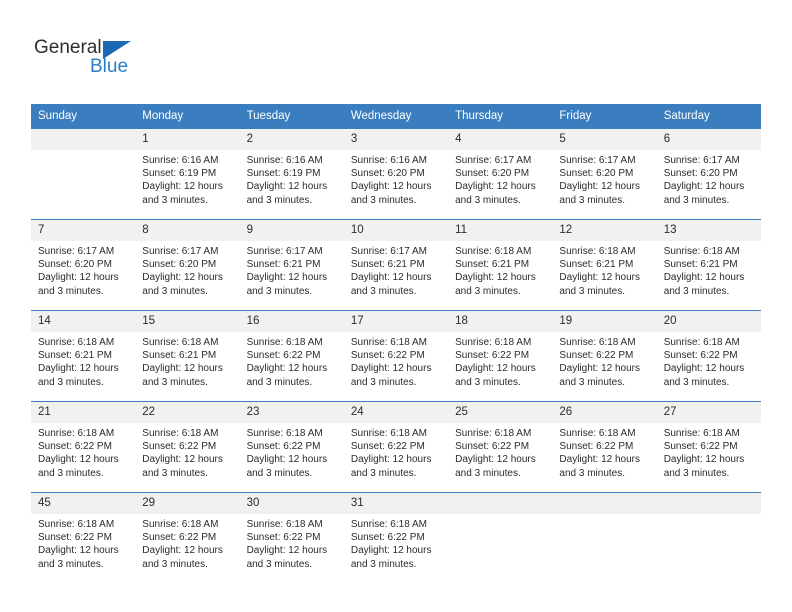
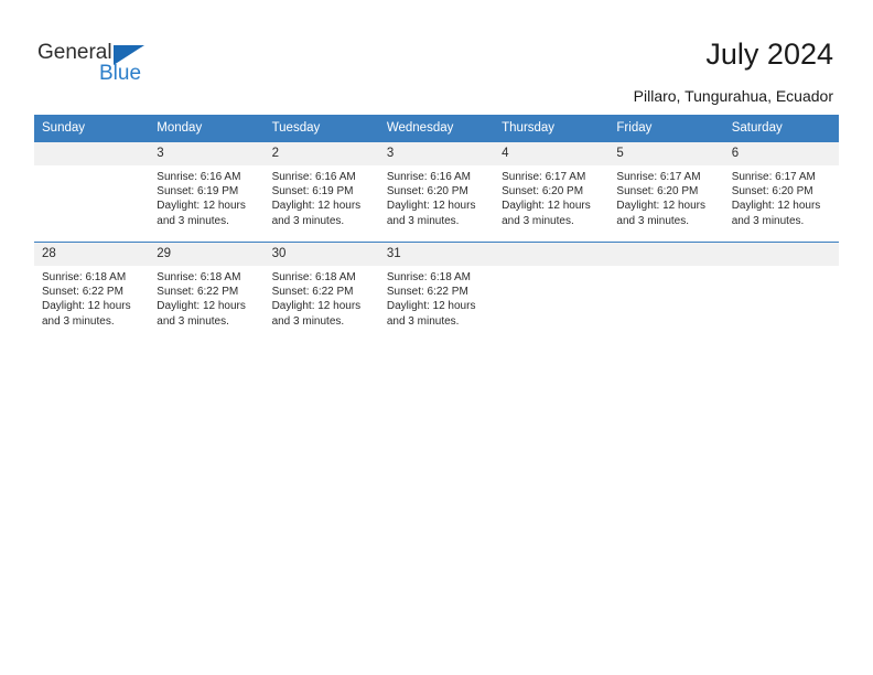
  General
  Blue
+ July 2024
+ Pillaro, Tungurahua, Ecuador
  Sunday	Monday	Tuesday	Wednesday	Thursday	Friday	Saturday
- 	1Sunrise: 6:16 AMSunset: 6:19 PMDaylight: 12 hoursand 3 minutes.	2Sunrise: 6:16 AMSunset: 6:19 PMDaylight: 12 hoursand 3 minutes.	3Sunrise: 6:16 AMSunset: 6:20 PMDaylight: 12 hoursand 3 minutes.	4Sunrise: 6:17 AMSunset: 6:20 PMDaylight: 12 hoursand 3 minutes.	5Sunrise: 6:17 AMSunset: 6:20 PMDaylight: 12 hoursand 3 minutes.	6Sunrise: 6:17 AMSunset: 6:20 PMDaylight: 12 hoursand 3 minutes.
+ 	3Sunrise: 6:16 AMSunset: 6:19 PMDaylight: 12 hoursand 3 minutes.	2Sunrise: 6:16 AMSunset: 6:19 PMDaylight: 12 hoursand 3 minutes.	3Sunrise: 6:16 AMSunset: 6:20 PMDaylight: 12 hoursand 3 minutes.	4Sunrise: 6:17 AMSunset: 6:20 PMDaylight: 12 hoursand 3 minutes.	5Sunrise: 6:17 AMSunset: 6:20 PMDaylight: 12 hoursand 3 minutes.	6Sunrise: 6:17 AMSunset: 6:20 PMDaylight: 12 hoursand 3 minutes.
- 7Sunrise: 6:17 AMSunset: 6:20 PMDaylight: 12 hoursand 3 minutes.	8Sunrise: 6:17 AMSunset: 6:20 PMDaylight: 12 hoursand 3 minutes.	9Sunrise: 6:17 AMSunset: 6:21 PMDaylight: 12 hoursand 3 minutes.	10Sunrise: 6:17 AMSunset: 6:21 PMDaylight: 12 hoursand 3 minutes.	11Sunrise: 6:18 AMSunset: 6:21 PMDaylight: 12 hoursand 3 minutes.	12Sunrise: 6:18 AMSunset: 6:21 PMDaylight: 12 hoursand 3 minutes.	13Sunrise: 6:18 AMSunset: 6:21 PMDaylight: 12 hoursand 3 minutes.
- 14Sunrise: 6:18 AMSunset: 6:21 PMDaylight: 12 hoursand 3 minutes.	15Sunrise: 6:18 AMSunset: 6:21 PMDaylight: 12 hoursand 3 minutes.	16Sunrise: 6:18 AMSunset: 6:22 PMDaylight: 12 hoursand 3 minutes.	17Sunrise: 6:18 AMSunset: 6:22 PMDaylight: 12 hoursand 3 minutes.	18Sunrise: 6:18 AMSunset: 6:22 PMDaylight: 12 hoursand 3 minutes.	19Sunrise: 6:18 AMSunset: 6:22 PMDaylight: 12 hoursand 3 minutes.	20Sunrise: 6:18 AMSunset: 6:22 PMDaylight: 12 hoursand 3 minutes.
- 21Sunrise: 6:18 AMSunset: 6:22 PMDaylight: 12 hoursand 3 minutes.	22Sunrise: 6:18 AMSunset: 6:22 PMDaylight: 12 hoursand 3 minutes.	23Sunrise: 6:18 AMSunset: 6:22 PMDaylight: 12 hoursand 3 minutes.	24Sunrise: 6:18 AMSunset: 6:22 PMDaylight: 12 hoursand 3 minutes.	25Sunrise: 6:18 AMSunset: 6:22 PMDaylight: 12 hoursand 3 minutes.	26Sunrise: 6:18 AMSunset: 6:22 PMDaylight: 12 hoursand 3 minutes.	27Sunrise: 6:18 AMSunset: 6:22 PMDaylight: 12 hoursand 3 minutes.
- 45Sunrise: 6:18 AMSunset: 6:22 PMDaylight: 12 hoursand 3 minutes.	29Sunrise: 6:18 AMSunset: 6:22 PMDaylight: 12 hoursand 3 minutes.	30Sunrise: 6:18 AMSunset: 6:22 PMDaylight: 12 hoursand 3 minutes.	31Sunrise: 6:18 AMSunset: 6:22 PMDaylight: 12 hoursand 3 minutes.
+ 28Sunrise: 6:18 AMSunset: 6:22 PMDaylight: 12 hoursand 3 minutes.	29Sunrise: 6:18 AMSunset: 6:22 PMDaylight: 12 hoursand 3 minutes.	30Sunrise: 6:18 AMSunset: 6:22 PMDaylight: 12 hoursand 3 minutes.	31Sunrise: 6:18 AMSunset: 6:22 PMDaylight: 12 hoursand 3 minutes.
